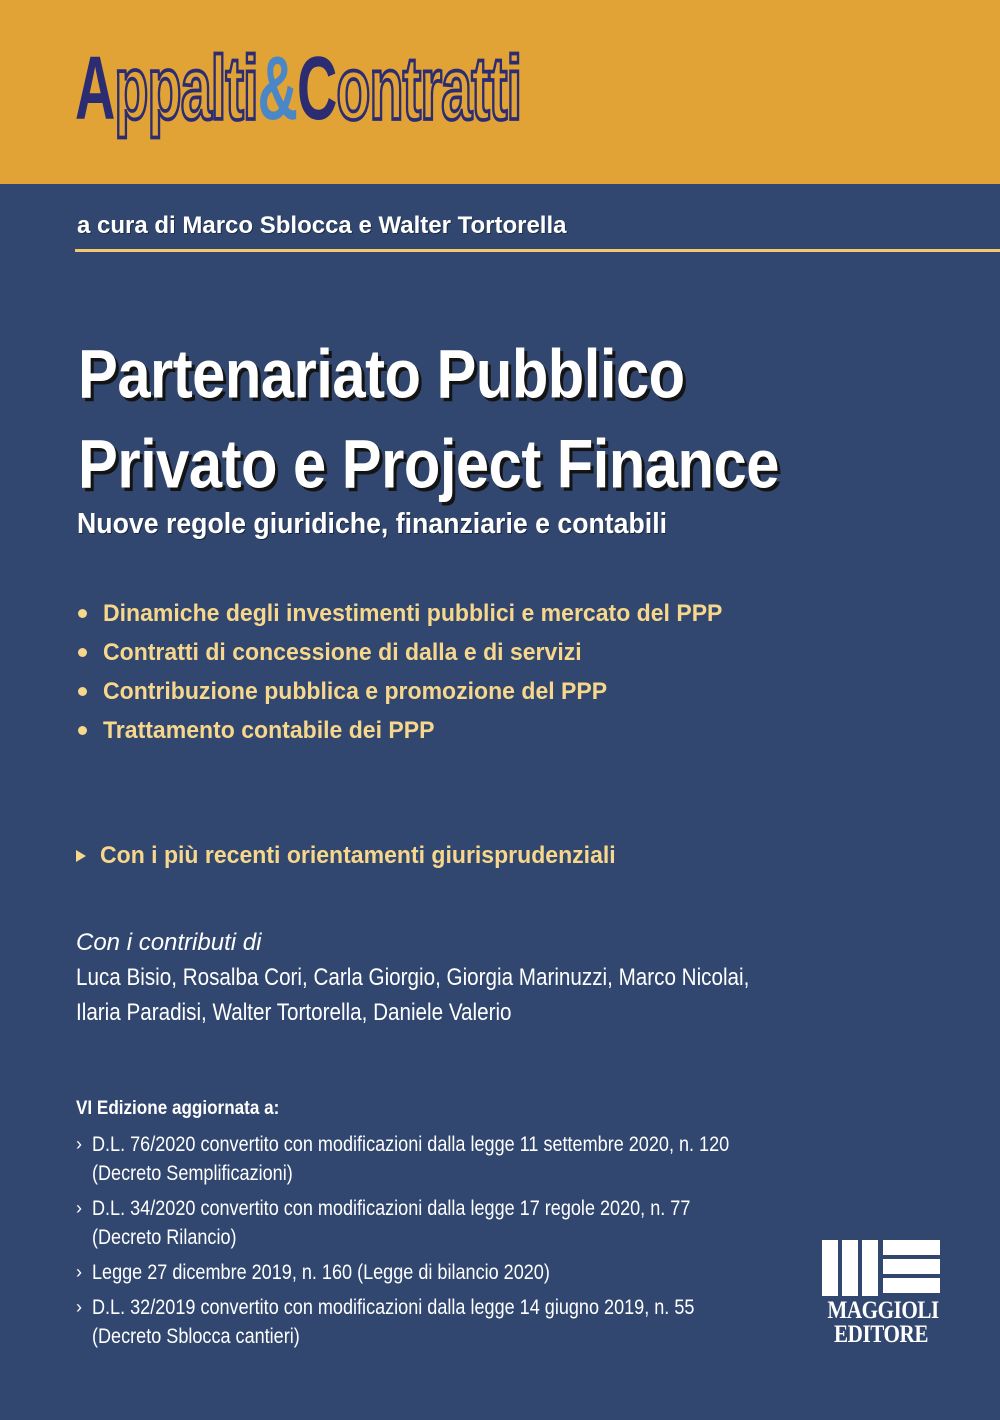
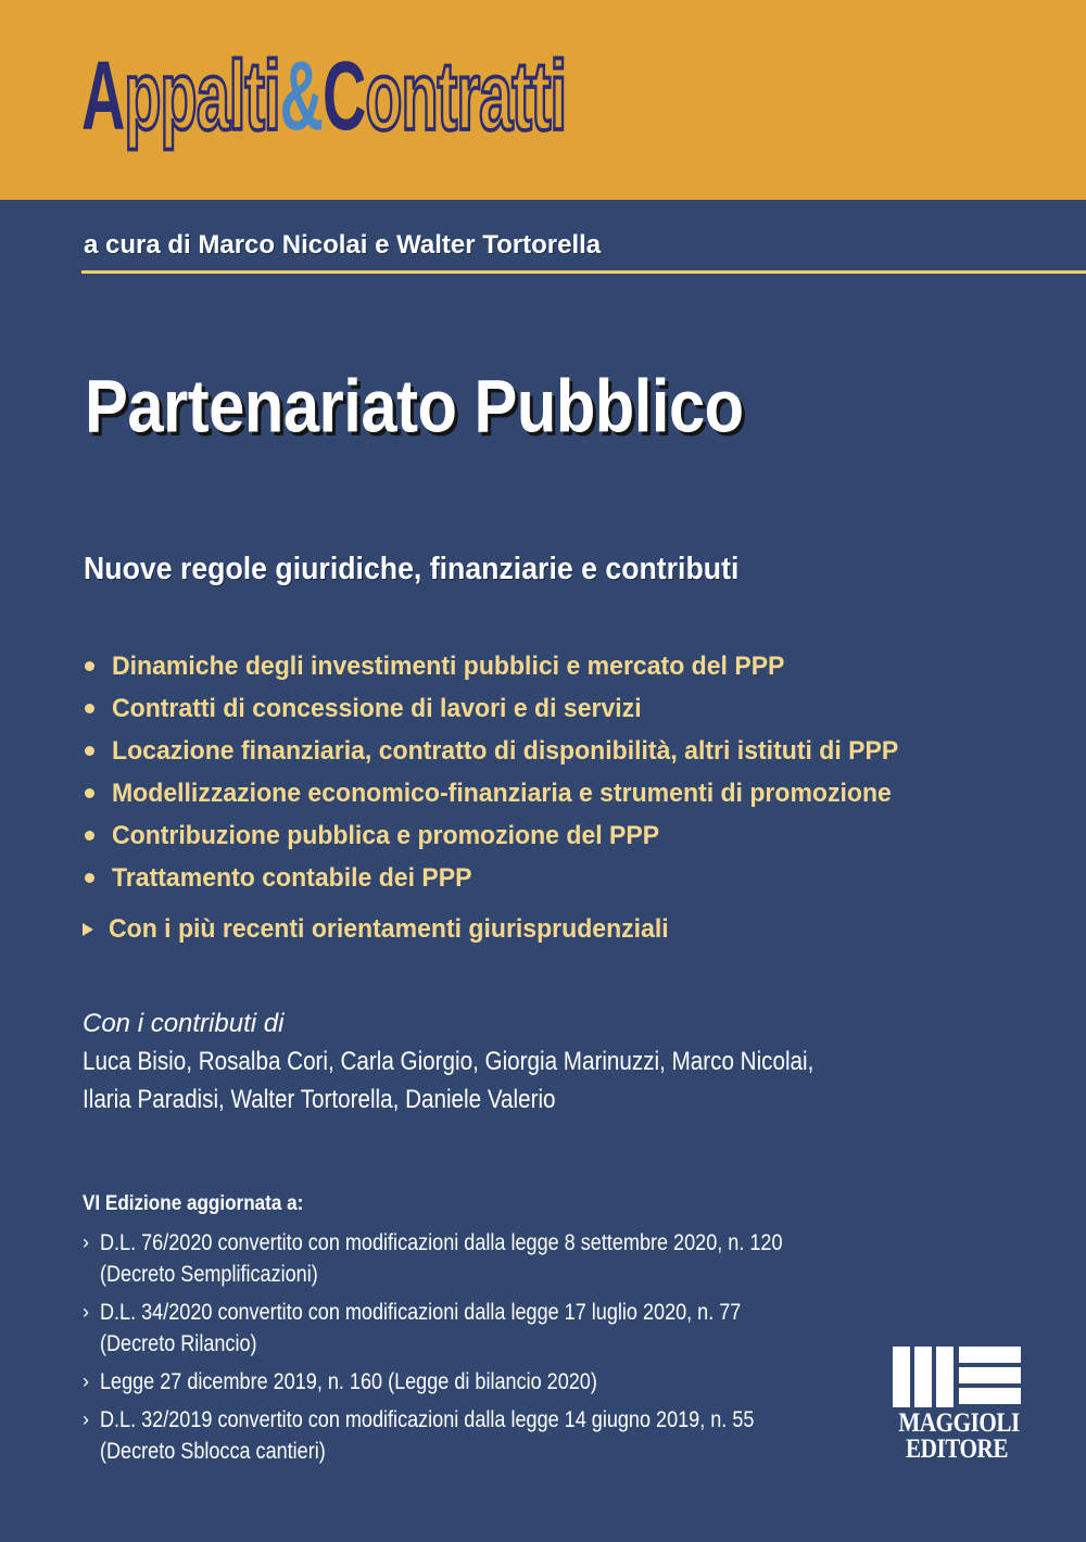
  Appalti&Contratti
- a cura di Marco Sblocca e Walter Tortorella
+ a cura di Marco Nicolai e Walter Tortorella
  Partenariato Pubblico
- Privato e Project Finance
- Nuove regole giuridiche, finanziarie e contabili
+ Nuove regole giuridiche, finanziarie e contributi
  Dinamiche degli investimenti pubblici e mercato del PPP
- Contratti di concessione di dalla e di servizi
+ Contratti di concessione di lavori e di servizi
+ Locazione finanziaria, contratto di disponibilità, altri istituti di PPP
+ Modellizzazione economico-finanziaria e strumenti di promozione
  Contribuzione pubblica e promozione del PPP
  Trattamento contabile dei PPP
  Con i più recenti orientamenti giurisprudenziali
  Con i contributi di
  Luca Bisio, Rosalba Cori, Carla Giorgio, Giorgia Marinuzzi, Marco Nicolai,
  Ilaria Paradisi, Walter Tortorella, Daniele Valerio
  VI Edizione aggiornata a:
  ›
- D.L. 76/2020 convertito con modificazioni dalla legge 11 settembre 2020, n. 120
+ D.L. 76/2020 convertito con modificazioni dalla legge 8 settembre 2020, n. 120
  (Decreto Semplificazioni)
  ›
- D.L. 34/2020 convertito con modificazioni dalla legge 17 regole 2020, n. 77
+ D.L. 34/2020 convertito con modificazioni dalla legge 17 luglio 2020, n. 77
  (Decreto Rilancio)
  ›
  Legge 27 dicembre 2019, n. 160 (Legge di bilancio 2020)
  ›
  D.L. 32/2019 convertito con modificazioni dalla legge 14 giugno 2019, n. 55
  (Decreto Sblocca cantieri)
  MAGGIOLI
  EDITORE
